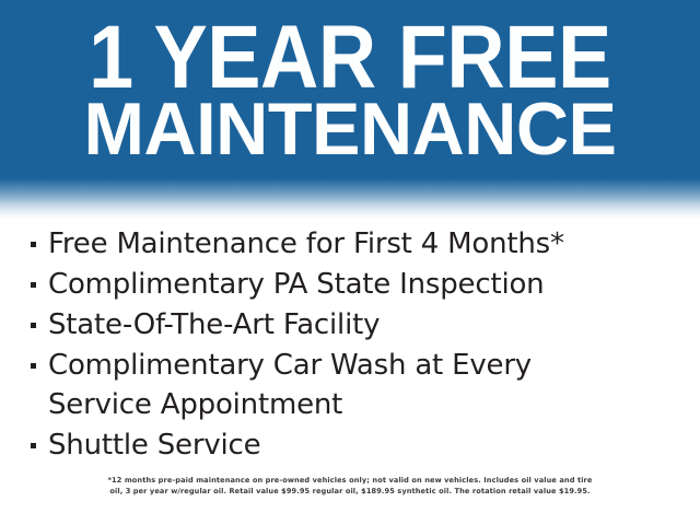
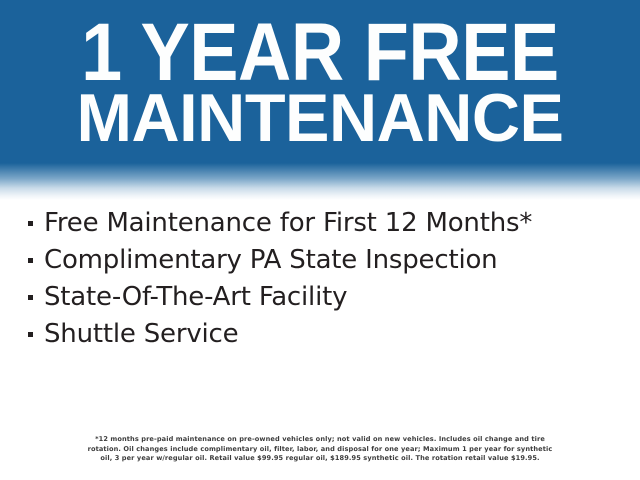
  1 YEAR FREE
  MAINTENANCE
- Free Maintenance for First 4 Months*
+ Free Maintenance for First 12 Months*
  Complimentary PA State Inspection
  State-Of-The-Art Facility
- Complimentary Car Wash at Every
- Service Appointment
  Shuttle Service
- *12 months pre-paid maintenance on pre-owned vehicles only; not valid on new vehicles. Includes oil value and tire
+ *12 months pre-paid maintenance on pre-owned vehicles only; not valid on new vehicles. Includes oil change and tire
+ rotation. Oil changes include complimentary oil, filter, labor, and disposal for one year; Maximum 1 per year for synthetic
  oil, 3 per year w/regular oil. Retail value $99.95 regular oil, $189.95 synthetic oil. The rotation retail value $19.95.
